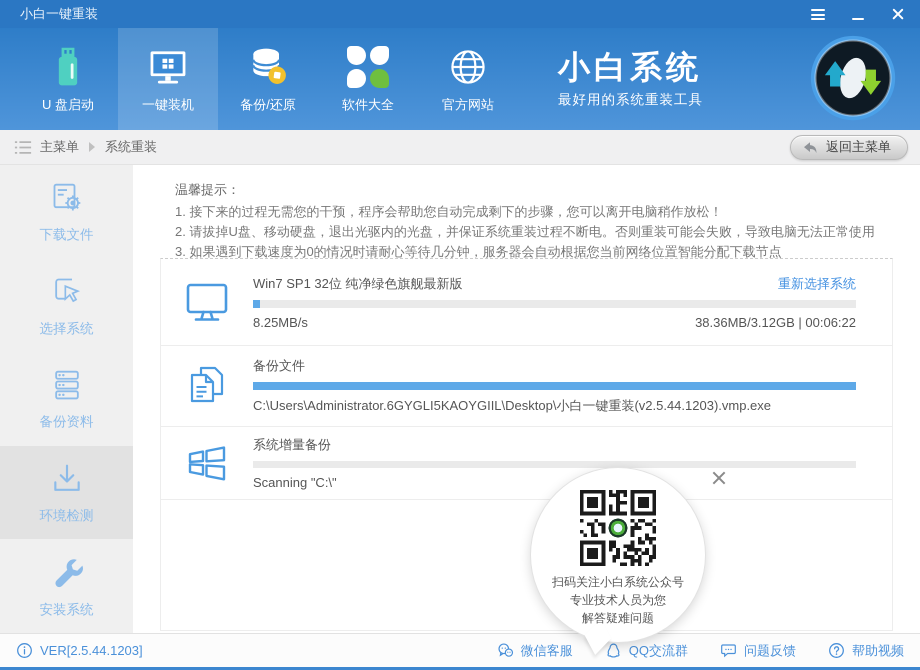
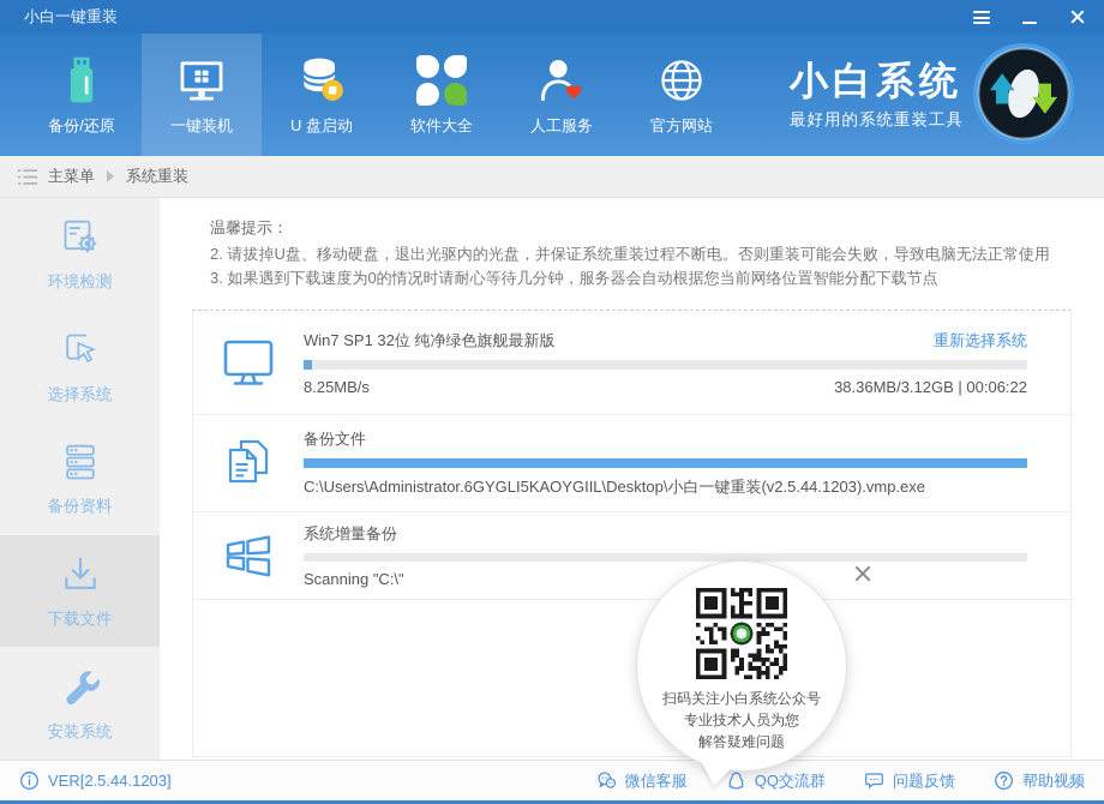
  小白一键重装
- U 盘启动
+ 备份/还原
  一键装机
- 备份/还原
+ U 盘启动
  软件大全
+ 人工服务
  官方网站
  小白系统
  最好用的系统重装工具
  主菜单
  系统重装
- 返回主菜单
- 下载文件
+ 环境检测
  选择系统
  备份资料
- 环境检测
+ 下载文件
  安装系统
  温馨提示：
- 1. 接下来的过程无需您的干预，程序会帮助您自动完成剩下的步骤，您可以离开电脑稍作放松！
  2. 请拔掉U盘、移动硬盘，退出光驱内的光盘，并保证系统重装过程不断电。否则重装可能会失败，导致电脑无法正常使用
  3. 如果遇到下载速度为0的情况时请耐心等待几分钟，服务器会自动根据您当前网络位置智能分配下载节点
  Win7 SP1 32位 纯净绿色旗舰最新版
  重新选择系统
  8.25MB/s
  38.36MB/3.12GB | 00:06:22
  备份文件
  C:\Users\Administrator.6GYGLI5KAOYGIIL\Desktop\小白一键重装(v2.5.44.1203).vmp.exe
  系统增量备份
  Scanning "C:\"
  扫码关注小白系统公众号
  专业技术人员为您
  解答疑难问题
  VER[2.5.44.1203]
  微信客服
  QQ交流群
  问题反馈
  帮助视频
